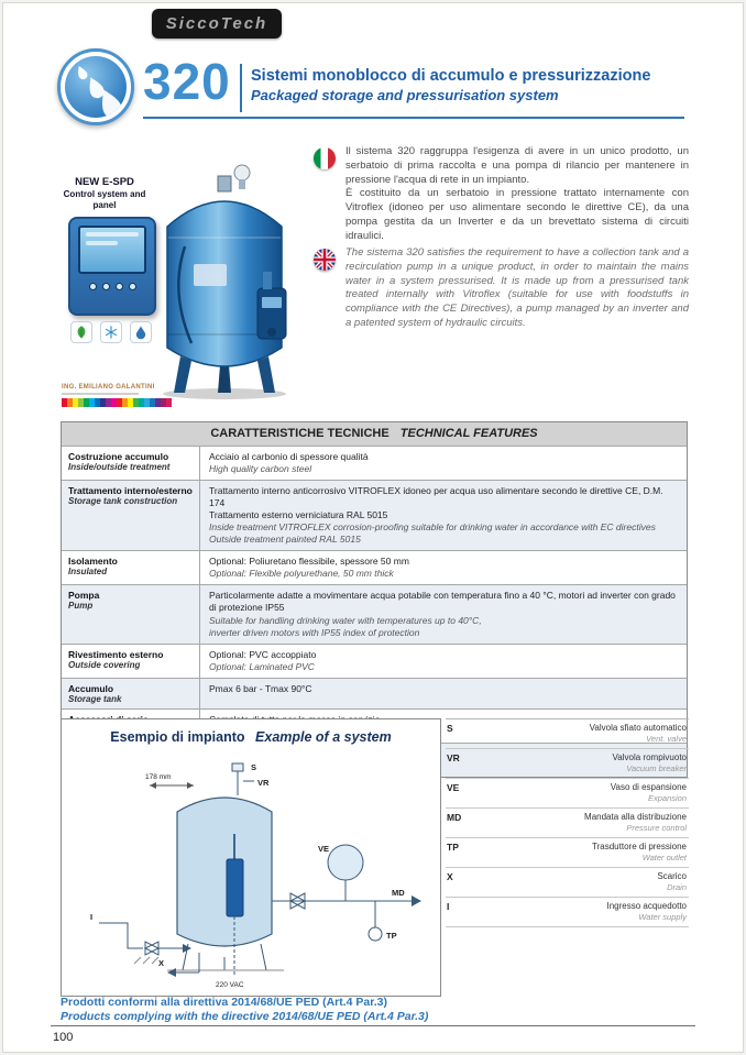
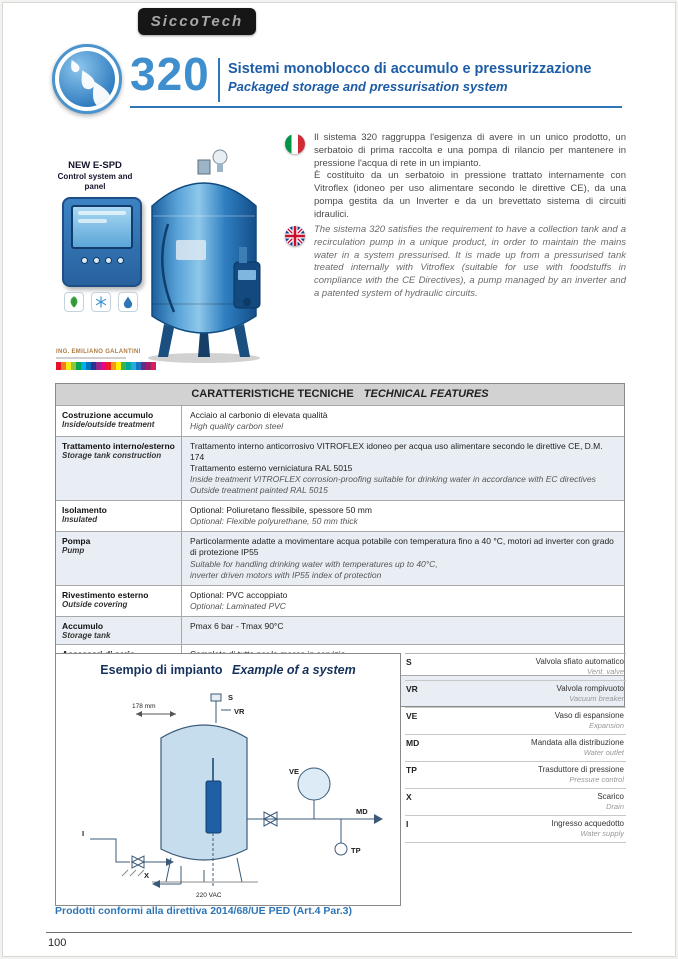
  SiccoTech
  320
  Sistemi monoblocco di accumulo e pressurizzazione
  Packaged storage and pressurisation system
  NEW E-SPD
  Control system and panel
  Il sistema 320 raggruppa l'esigenza di avere in un unico prodotto, un serbatoio di prima raccolta e una pompa di rilancio per mantenere in pressione l'acqua di rete in un impianto.
  È costituito da un serbatoio in pressione trattato internamente con Vitroflex (idoneo per uso alimentare secondo le direttive CE), da una pompa gestita da un Inverter e da un brevettato sistema di circuiti idraulici.
  The sistema 320 satisfies the requirement to have a collection tank and a recirculation pump in a unique product, in order to maintain the mains water in a system pressurised. It is made up from a pressurised tank treated internally with Vitroflex (suitable for use with foodstuffs in compliance with the CE Directives), a pump managed by an inverter and a patented system of hydraulic circuits.
  CARATTERISTICHE TECNICHE TECHNICAL FEATURES
  Costruzione accumulo
  Inside/outside treatment
- Acciaio al carbonio di spessore qualità
+ Acciaio al carbonio di elevata qualità
  High quality carbon steel
  Trattamento interno/esterno
  Storage tank construction
  Trattamento interno anticorrosivo VITROFLEX idoneo per acqua uso alimentare secondo le direttive CE, D.M. 174
  Trattamento esterno verniciatura RAL 5015
  Inside treatment VITROFLEX corrosion-proofing suitable for drinking water in accordance with EC directives
  Outside treatment painted RAL 5015
  Isolamento
  Insulated
  Optional: Poliuretano flessibile, spessore 50 mm
  Optional: Flexible polyurethane, 50 mm thick
  Pompa
  Pump
  Particolarmente adatte a movimentare acqua potabile con temperatura fino a 40 °C, motori ad inverter con grado di protezione IP55
  Suitable for handling drinking water with temperatures up to 40°C,
  inverter driven motors with IP55 index of protection
  Rivestimento esterno
  Outside covering
  Optional: PVC accoppiato
  Optional: Laminated PVC
  Accumulo
  Storage tank
  Pmax 6 bar - Tmax 90°C
  Esempio di impianto Example of a system
  S
  VR
  MD
  VE
  TP
  X
  I
  S
  Valvola sfiato automatico
  Vent. valve
  VR
  Valvola rompivuoto
  Vacuum breaker
  VE
  Vaso di espansione
  Expansion
  MD
  Mandata alla distribuzione
- Pressure control
+ Water outlet
  TP
  Trasduttore di pressione
- Water outlet
+ Pressure control
  X
  Scarico
  Drain
  I
  Ingresso acquedotto
  Water supply
  Prodotti conformi alla direttiva 2014/68/UE PED (Art.4 Par.3)
- Products complying with the directive 2014/68/UE PED (Art.4 Par.3)
  100
